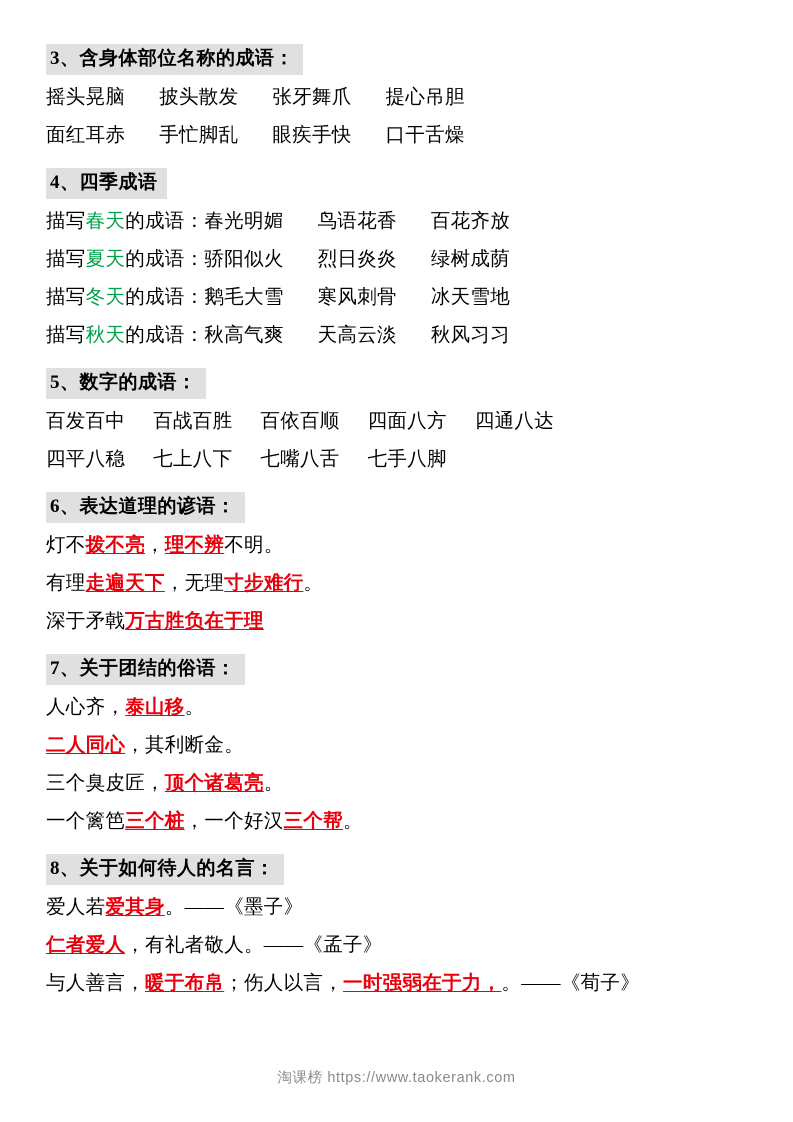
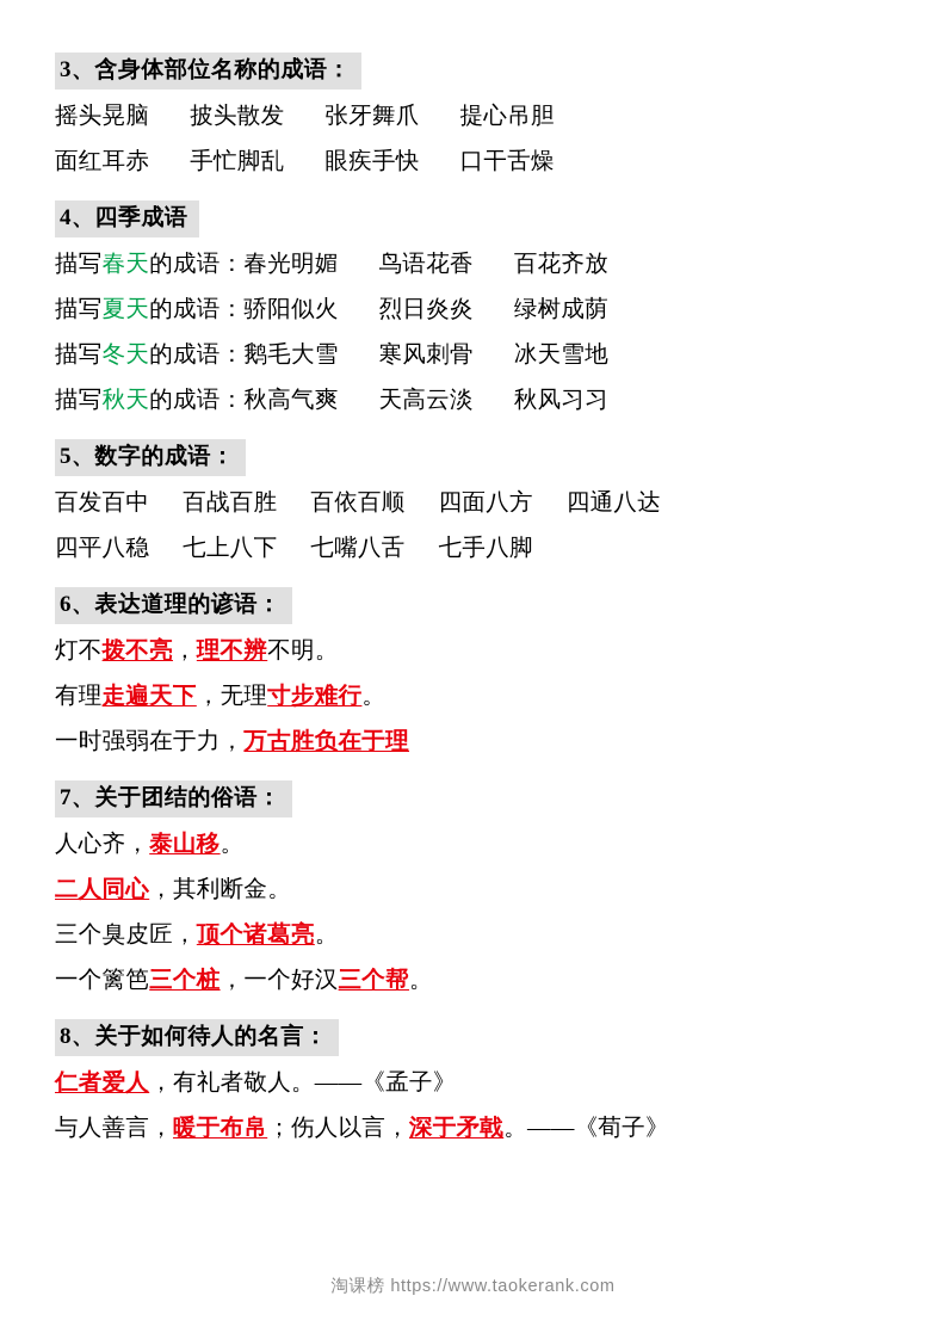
  3、含身体部位名称的成语：
  摇头晃脑 披头散发 张牙舞爪 提心吊胆
  面红耳赤 手忙脚乱 眼疾手快 口干舌燥
  4、四季成语
  描写春天的成语：春光明媚 鸟语花香 百花齐放
  描写夏天的成语：骄阳似火 烈日炎炎 绿树成荫
  描写冬天的成语：鹅毛大雪 寒风刺骨 冰天雪地
  描写秋天的成语：秋高气爽 天高云淡 秋风习习
  5、数字的成语：
  百发百中 百战百胜 百依百顺 四面八方 四通八达
  四平八稳 七上八下 七嘴八舌 七手八脚
  6、表达道理的谚语：
  灯不拨不亮，理不辨不明。
  有理走遍天下，无理寸步难行。
- 深于矛戟万古胜负在于理
+ 一时强弱在于力，万古胜负在于理
  7、关于团结的俗语：
  人心齐，泰山移。
  二人同心，其利断金。
  三个臭皮匠，顶个诸葛亮。
  一个篱笆三个桩，一个好汉三个帮。
  8、关于如何待人的名言：
- 爱人若爱其身。——《墨子》
  仁者爱人，有礼者敬人。——《孟子》
- 与人善言，暖于布帛；伤人以言，一时强弱在于力，。——《荀子》
+ 与人善言，暖于布帛；伤人以言，深于矛戟。——《荀子》
  淘课榜 https://www.taokerank.com
